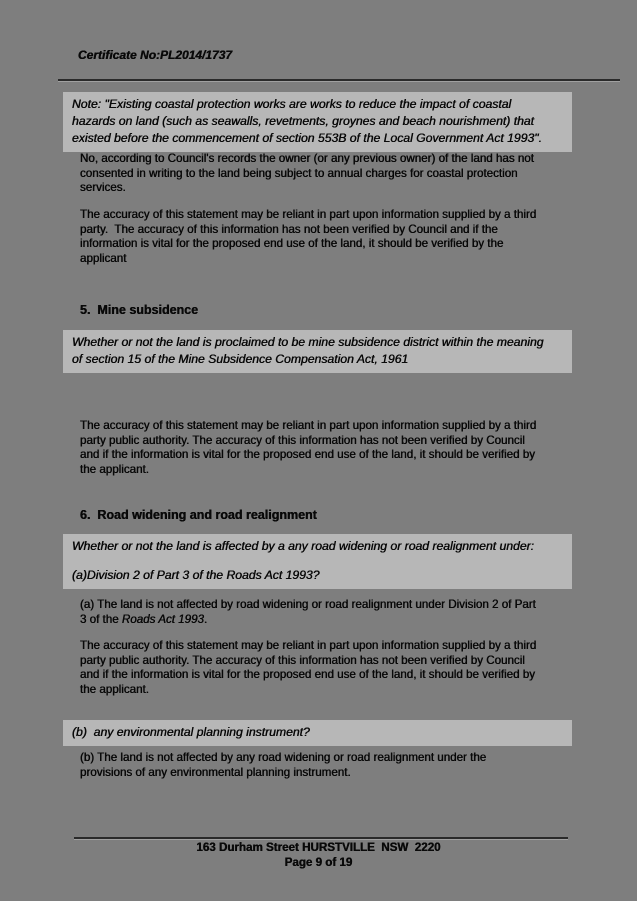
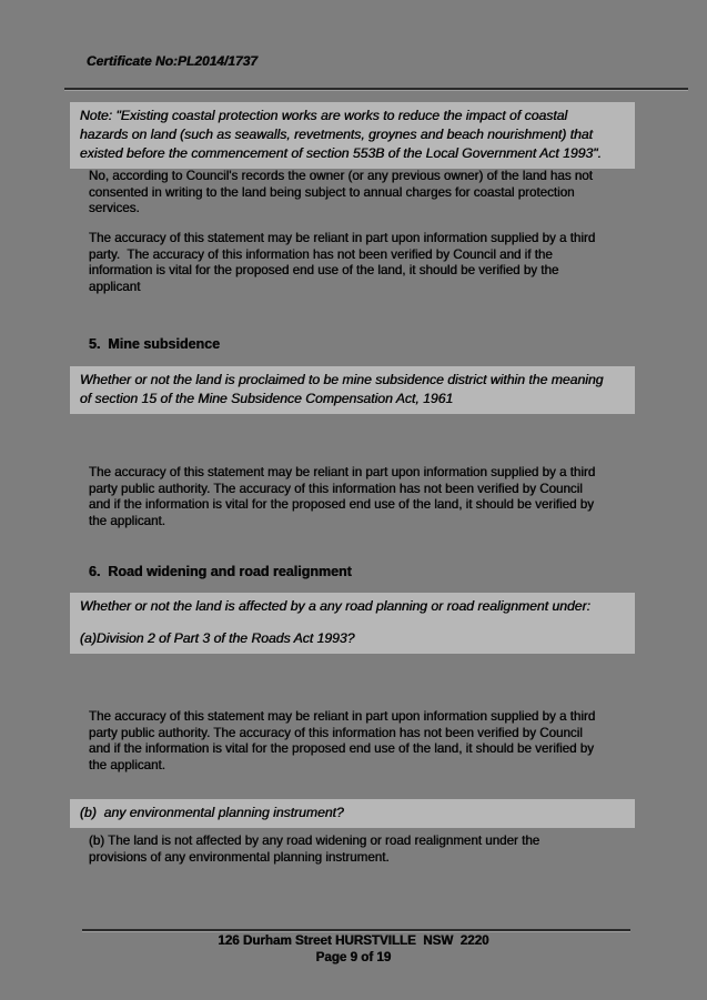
  Certificate No:PL2014/1737
  Note: "Existing coastal protection works are works to reduce the impact of coastal
  hazards on land (such as seawalls, revetments, groynes and beach nourishment) that
  existed before the commencement of section 553B of the Local Government Act 1993".
  No, according to Council's records the owner (or any previous owner) of the land has not
  consented in writing to the land being subject to annual charges for coastal protection
  services.
  The accuracy of this statement may be reliant in part upon information supplied by a third
  party. The accuracy of this information has not been verified by Council and if the
  information is vital for the proposed end use of the land, it should be verified by the
  applicant
  5. Mine subsidence
  Whether or not the land is proclaimed to be mine subsidence district within the meaning
  of section 15 of the Mine Subsidence Compensation Act, 1961
  The accuracy of this statement may be reliant in part upon information supplied by a third
  party public authority. The accuracy of this information has not been verified by Council
  and if the information is vital for the proposed end use of the land, it should be verified by
  the applicant.
  6. Road widening and road realignment
- Whether or not the land is affected by a any road widening or road realignment under:
+ Whether or not the land is affected by a any road planning or road realignment under:
  (a)Division 2 of Part 3 of the Roads Act 1993?
- (a) The land is not affected by road widening or road realignment under Division 2 of Part
- 3 of the Roads Act 1993.
  The accuracy of this statement may be reliant in part upon information supplied by a third
  party public authority. The accuracy of this information has not been verified by Council
  and if the information is vital for the proposed end use of the land, it should be verified by
  the applicant.
  (b) any environmental planning instrument?
  (b) The land is not affected by any road widening or road realignment under the
  provisions of any environmental planning instrument.
- 163 Durham Street HURSTVILLE NSW 2220
+ 126 Durham Street HURSTVILLE NSW 2220
  Page 9 of 19
